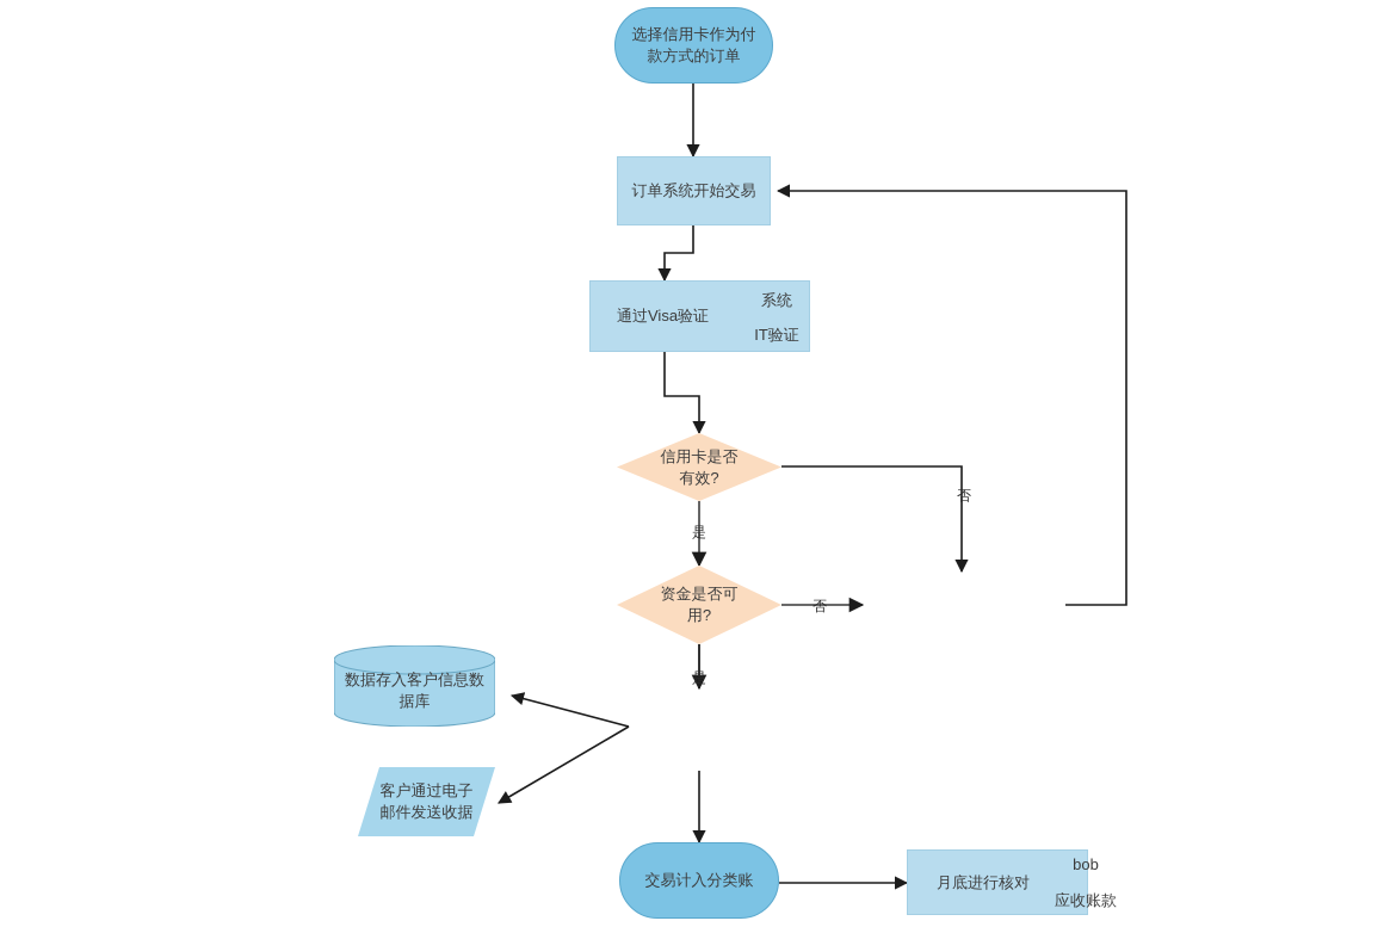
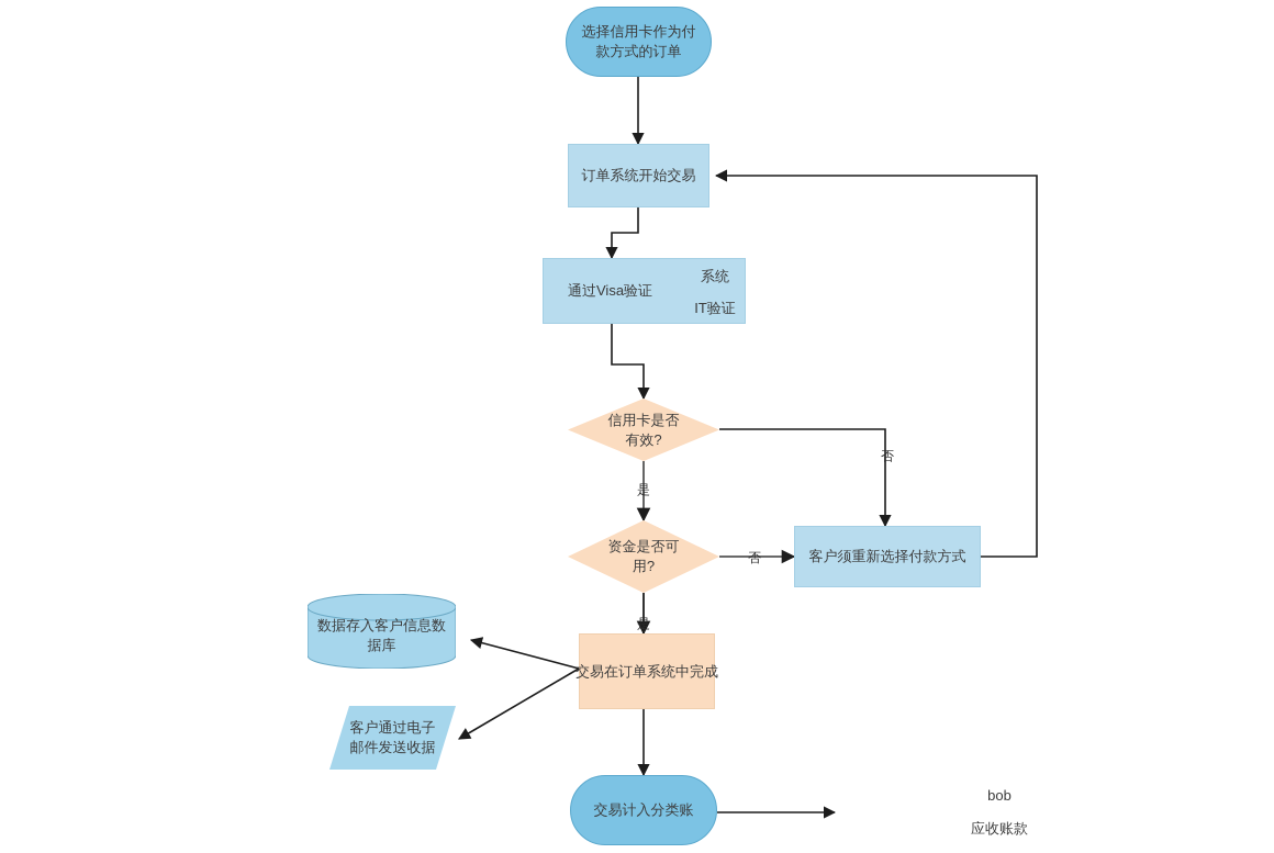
  选择信用卡作为付
  款方式的订单
  订单系统开始交易
  通过Visa验证
  系统
  IT验证
  信用卡是否
  有效?
  资金是否可
  用?
+ 客户须重新选择付款方式
+ 交易在订单系统中完成
  数据存入客户信息数
  据库
  客户通过电子
  邮件发送收据
  交易计入分类账
- 月底进行核对
  bob
  应收账款
  是
  否
  是
